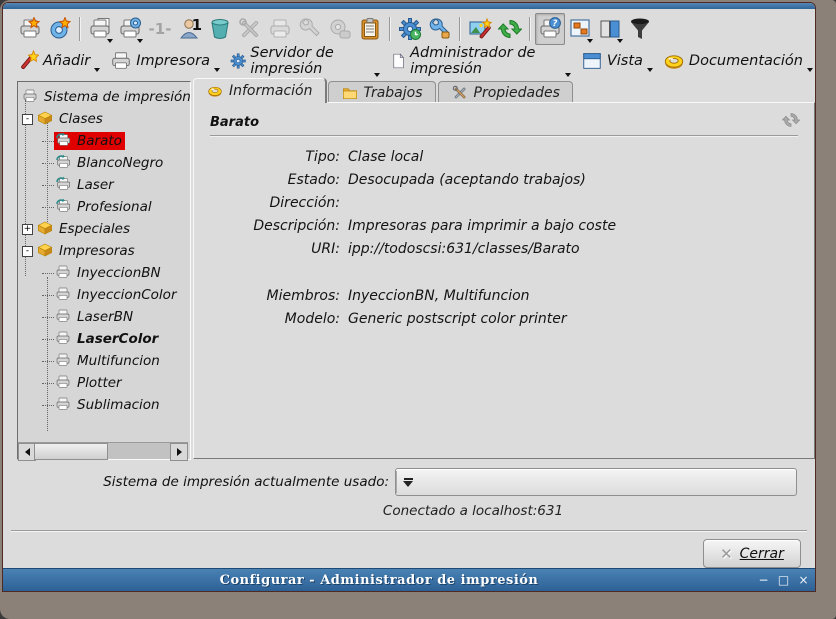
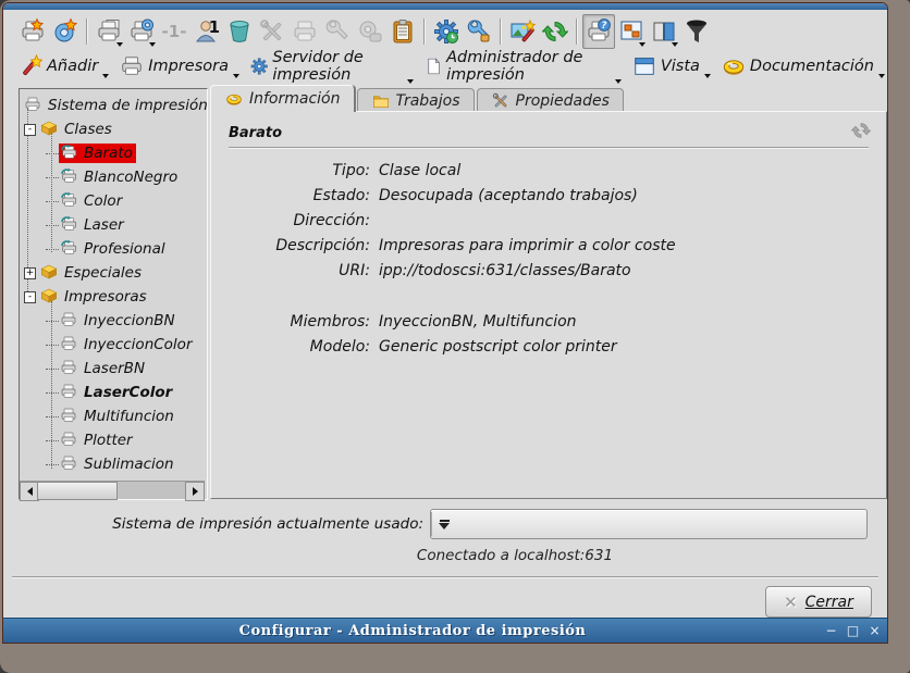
  -1-
  1
  Añadir
  Impresora
  Servidor de impresión
  Administrador de impresión
  Vista
  Documentación
  Sistema de impresión
  -
  Clases
  Barato
  BlancoNegro
+ Color
  Laser
  Profesional
  +
  Especiales
  -
  Impresoras
  InyeccionBN
  InyeccionColor
  LaserBN
  LaserColor
  Multifuncion
  Plotter
  Sublimacion
  Información
  Trabajos
  Propiedades
  Barato
  Tipo:
  Clase local
  Estado:
  Desocupada (aceptando trabajos)
  Dirección:
  Descripción:
- Impresoras para imprimir a bajo coste
+ Impresoras para imprimir a color coste
  URI:
  ipp://todoscsi:631/classes/Barato
  Miembros:
  InyeccionBN, Multifuncion
  Modelo:
  Generic postscript color printer
  Sistema de impresión actualmente usado:
  Conectado a localhost:631
  ✕
  Cerrar
  Configurar - Administrador de impresión
  −
  □
  ×
